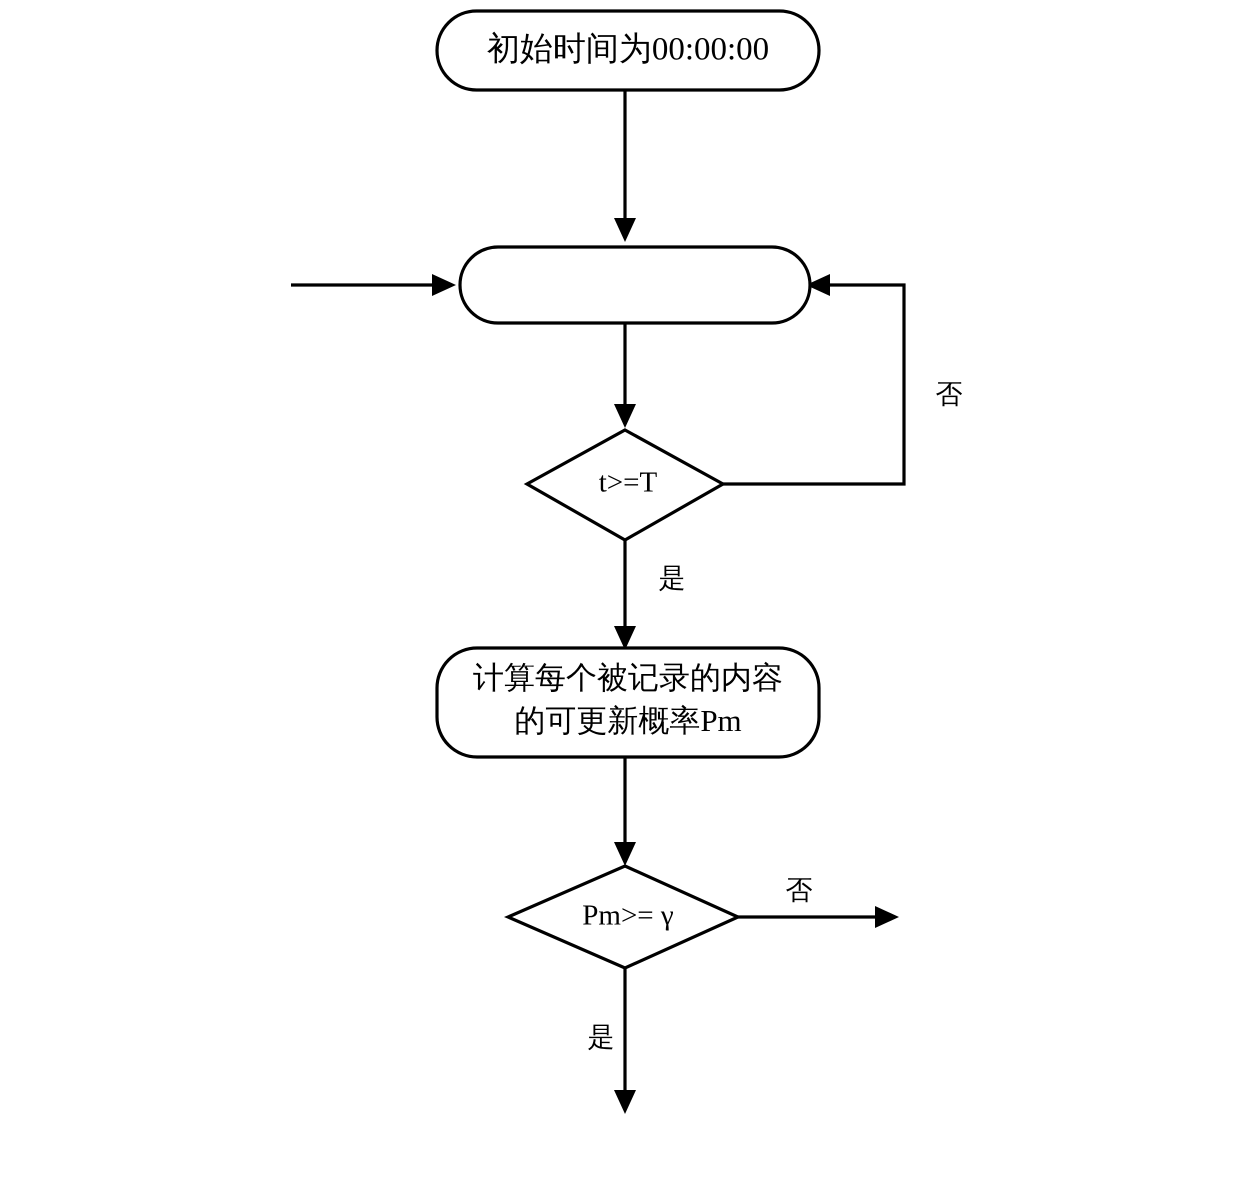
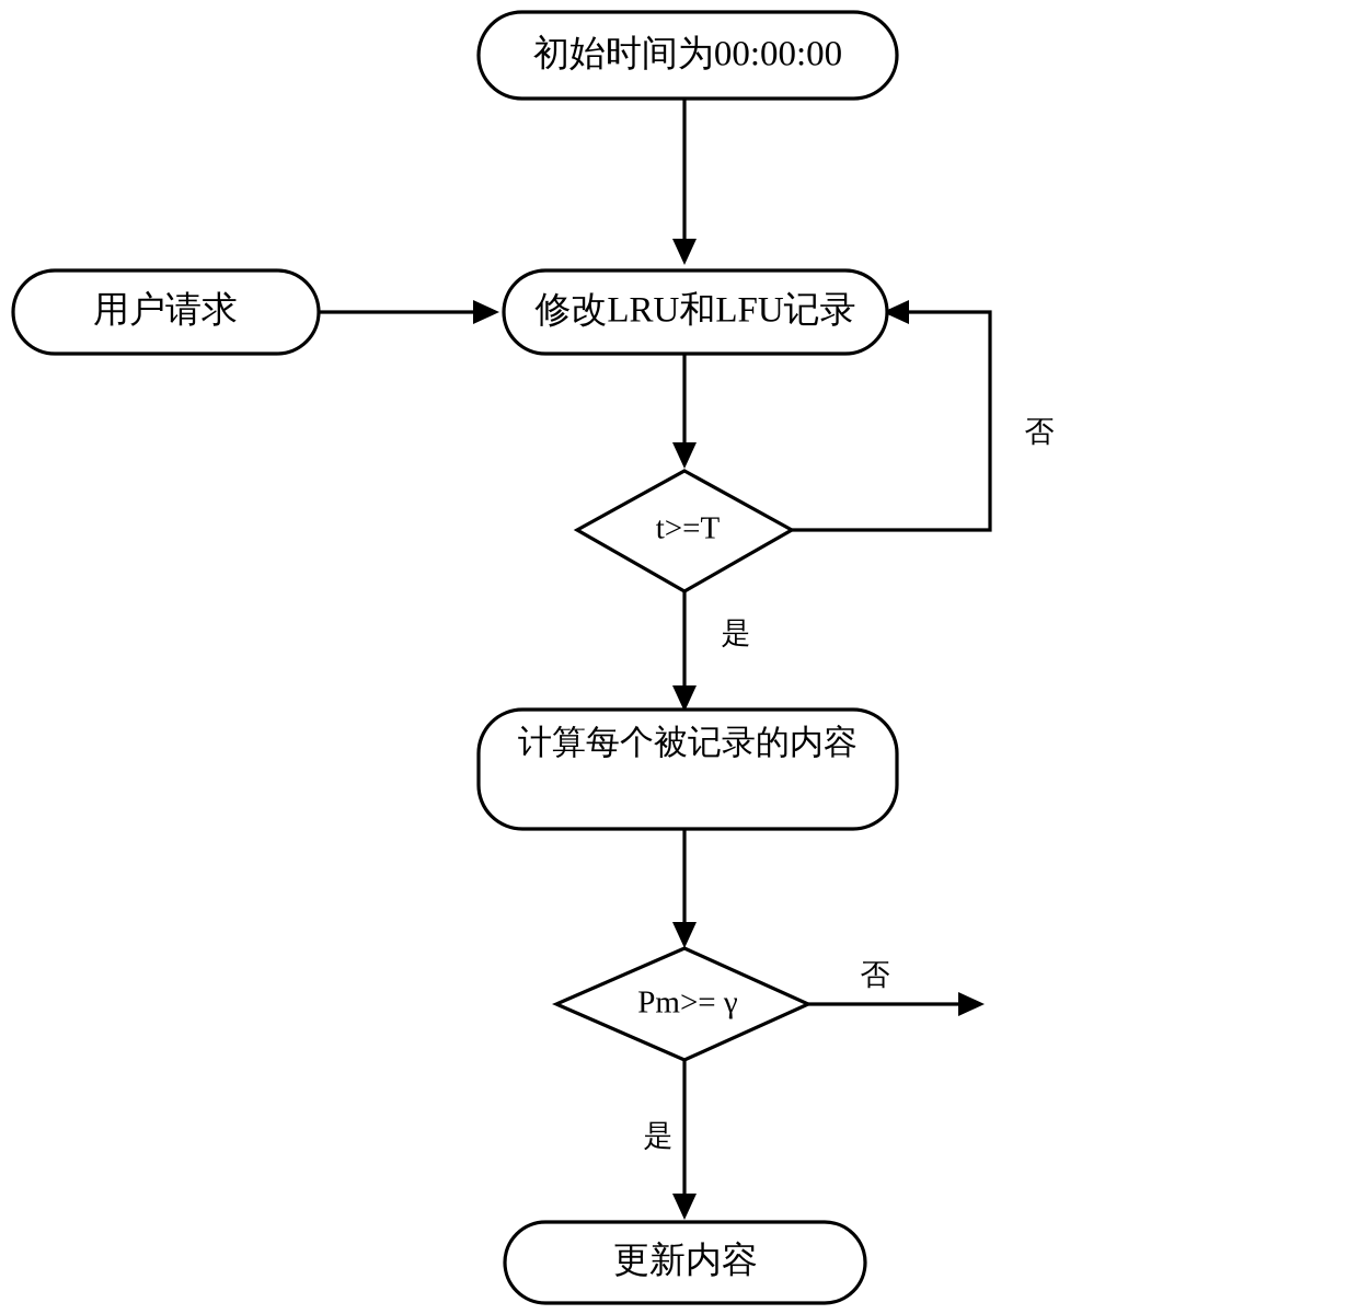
  初始时间为00:00:00
+ 用户请求
+ 修改LRU和LFU记录
  t>=T
  计算每个被记录的内容
- 的可更新概率Pm
  Pm>= γ
+ 更新内容
  否
  是
  否
  是
